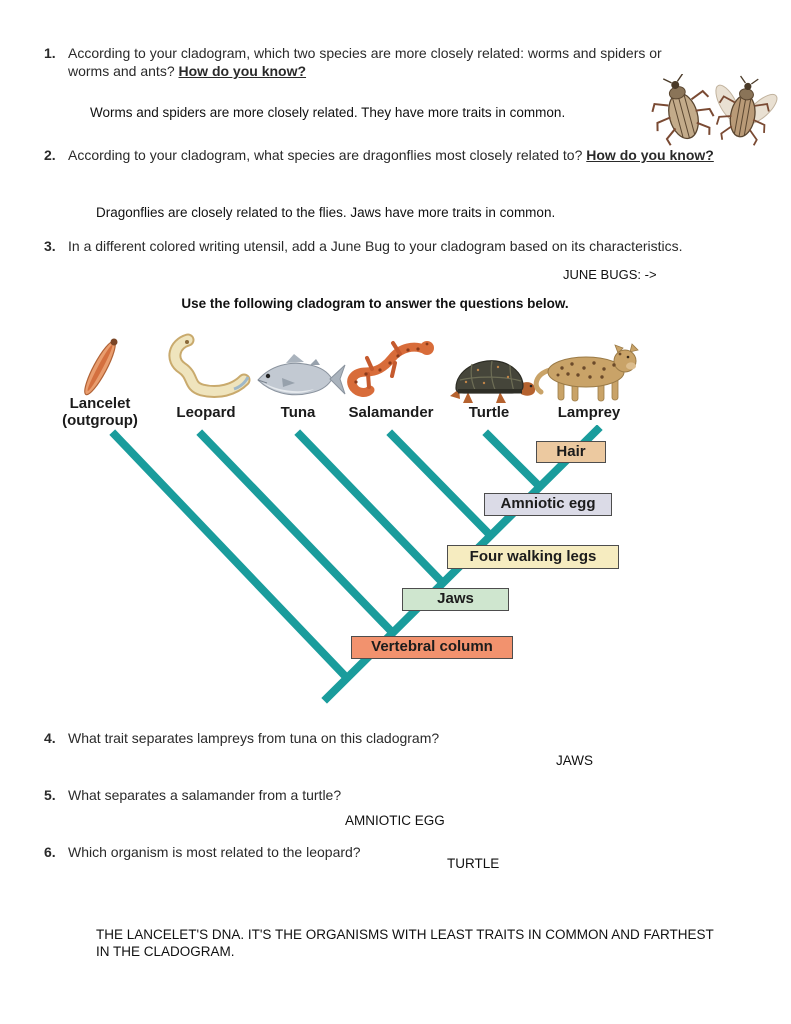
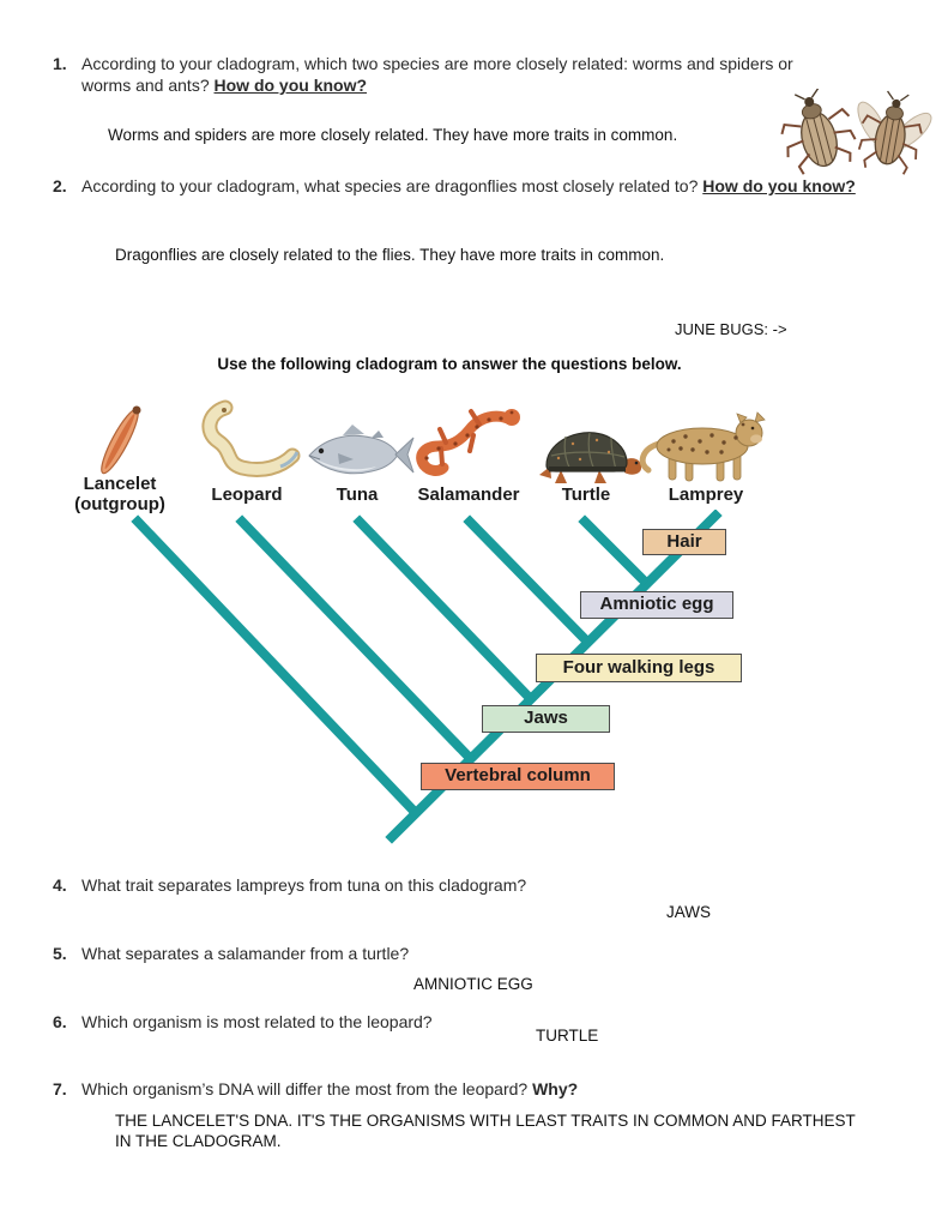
  1.
  According to your cladogram, which two species are more closely related: worms and spiders or worms and ants? How do you know?
  Worms and spiders are more closely related. They have more traits in common.
  2.
  According to your cladogram, what species are dragonflies most closely related to? How do you know?
- Dragonflies are closely related to the flies. Jaws have more traits in common.
+ Dragonflies are closely related to the flies. They have more traits in common.
- 3.
- In a different colored writing utensil, add a June Bug to your cladogram based on its characteristics.
  JUNE BUGS: ->
  Use the following cladogram to answer the questions below.
  Lancelet
  (outgroup)
  Leopard
  Tuna
  Salamander
  Turtle
  Lamprey
  Hair
  Amniotic egg
  Four walking legs
  Jaws
  Vertebral column
  4.
  What trait separates lampreys from tuna on this cladogram?
  JAWS
  5.
  What separates a salamander from a turtle?
  AMNIOTIC EGG
  6.
  Which organism is most related to the leopard?
  TURTLE
+ 7.
+ Which organism’s DNA will differ the most from the leopard? Why?
  THE LANCELET'S DNA. IT'S THE ORGANISMS WITH LEAST TRAITS IN COMMON AND FARTHEST IN THE CLADOGRAM.
